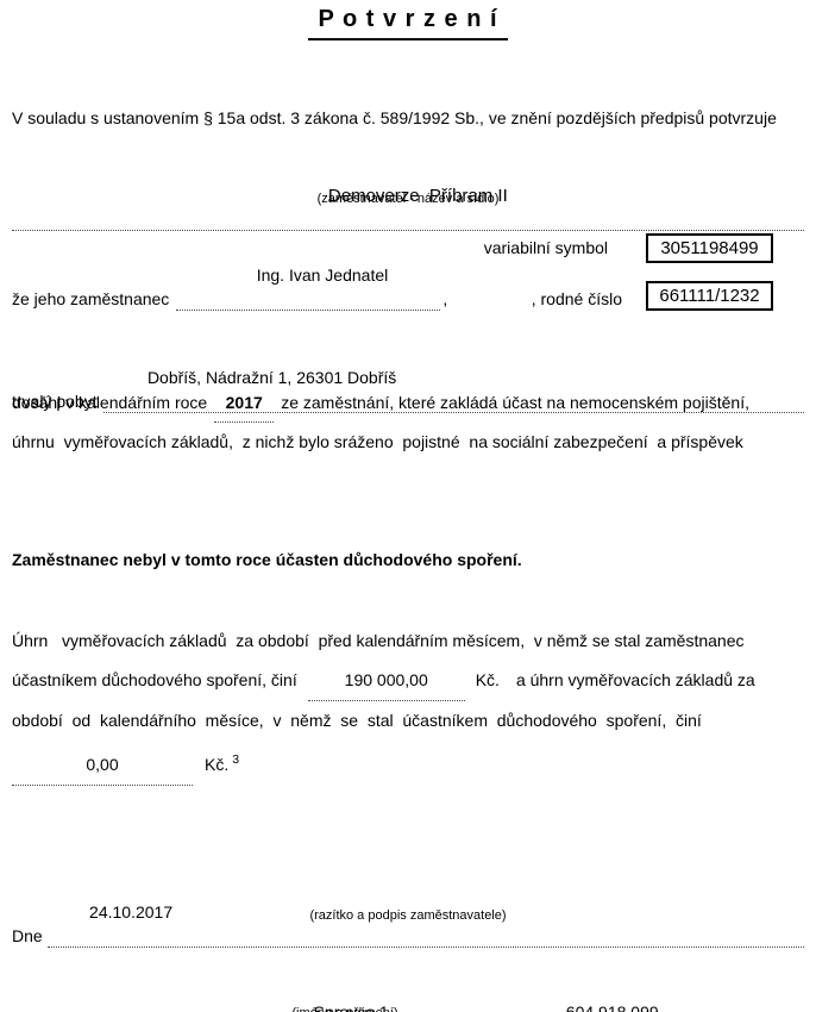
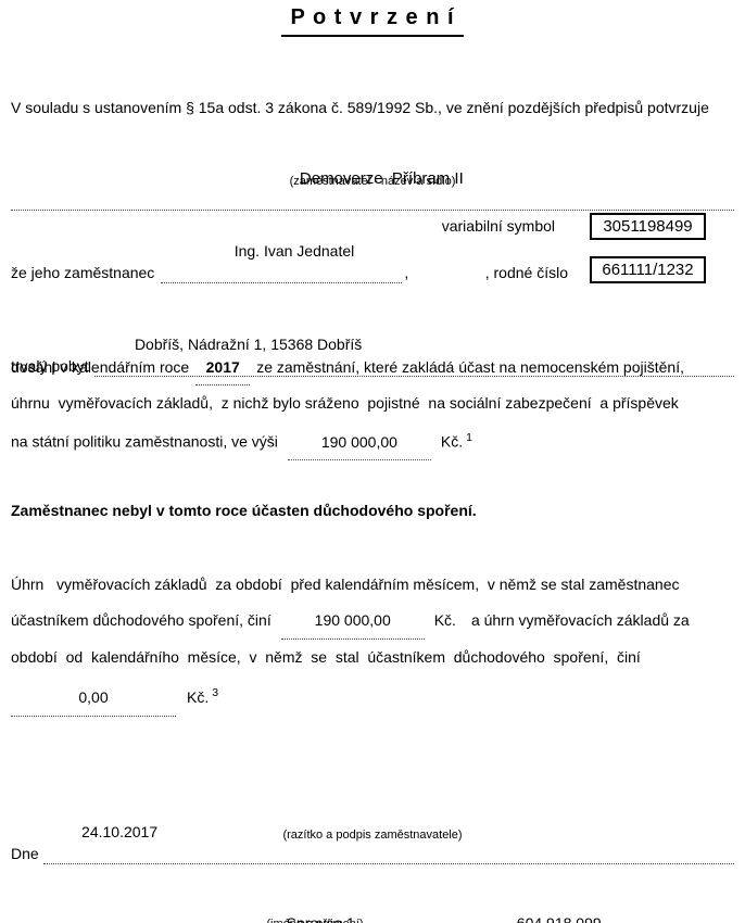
  P o t v r z e n í
  V souladu s ustanovením § 15a odst. 3 zákona č. 589/1992 Sb., ve znění pozdějších předpisů potvrzuje
  Demoverze Příbram II
  (zaměstnavatel - název a sídlo)
  variabilní symbol
  3051198499
  že jeho zaměstnanec
  Ing. Ivan Jednatel
  ,
  , rodné číslo
  661111/1232
  trvalý pobyt
- Dobříš, Nádražní 1, 26301 Dobříš
+ Dobříš, Nádražní 1, 15368 Dobříš
  dosáhl v kalendářním roce 2017 ze zaměstnání, které zakládá účast na nemocenském pojištění,
  úhrnu vyměřovacích základů, z nichž bylo sráženo pojistné na sociální zabezpečení a příspěvek
+ na státní politiku zaměstnanosti, ve výši 190 000,00 Kč. 1
  Zaměstnanec nebyl v tomto roce účasten důchodového spoření.
  Úhrn vyměřovacích základů za období před kalendářním měsícem, v němž se stal zaměstnanec
  účastníkem důchodového spoření, činí 190 000,00 Kč. a úhrn vyměřovacích základů za
  období od kalendářního měsíce, v němž se stal účastníkem důchodového spoření, činí
  0,00 Kč. 3
  Dne
  24.10.2017
  (razítko a podpis zaměstnavatele)
